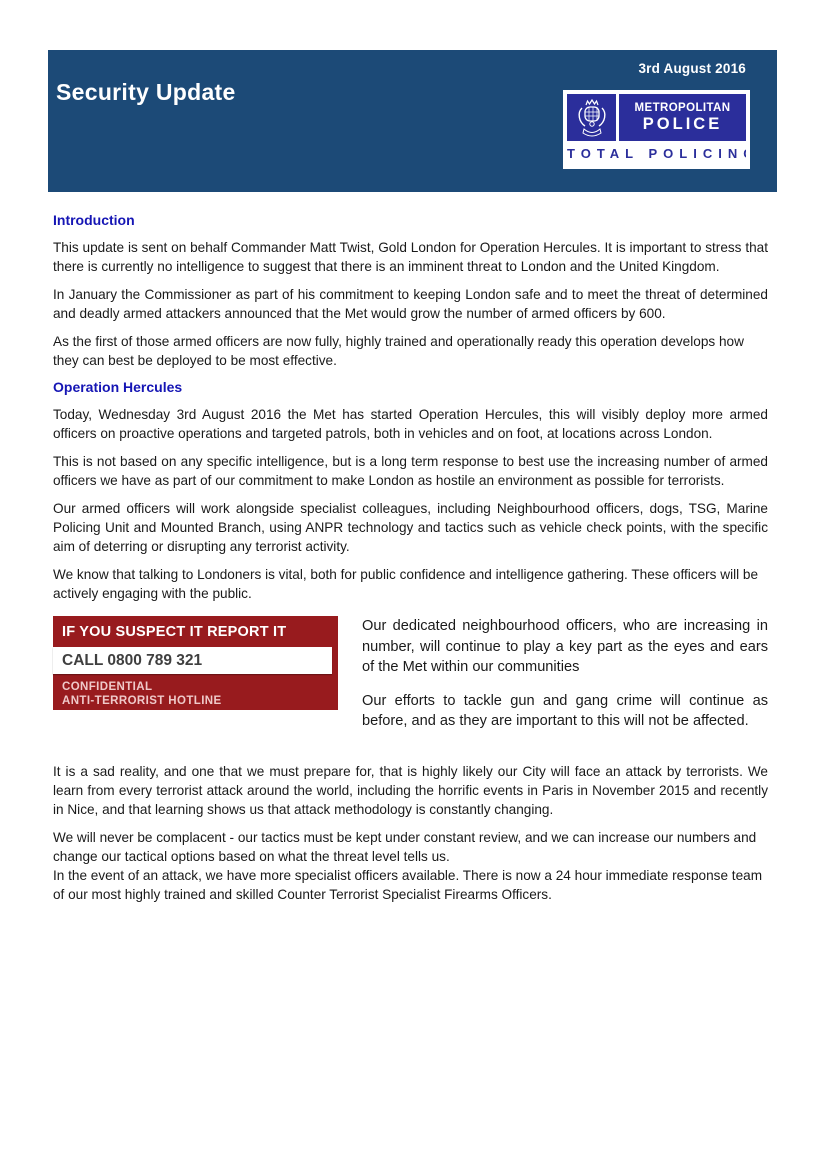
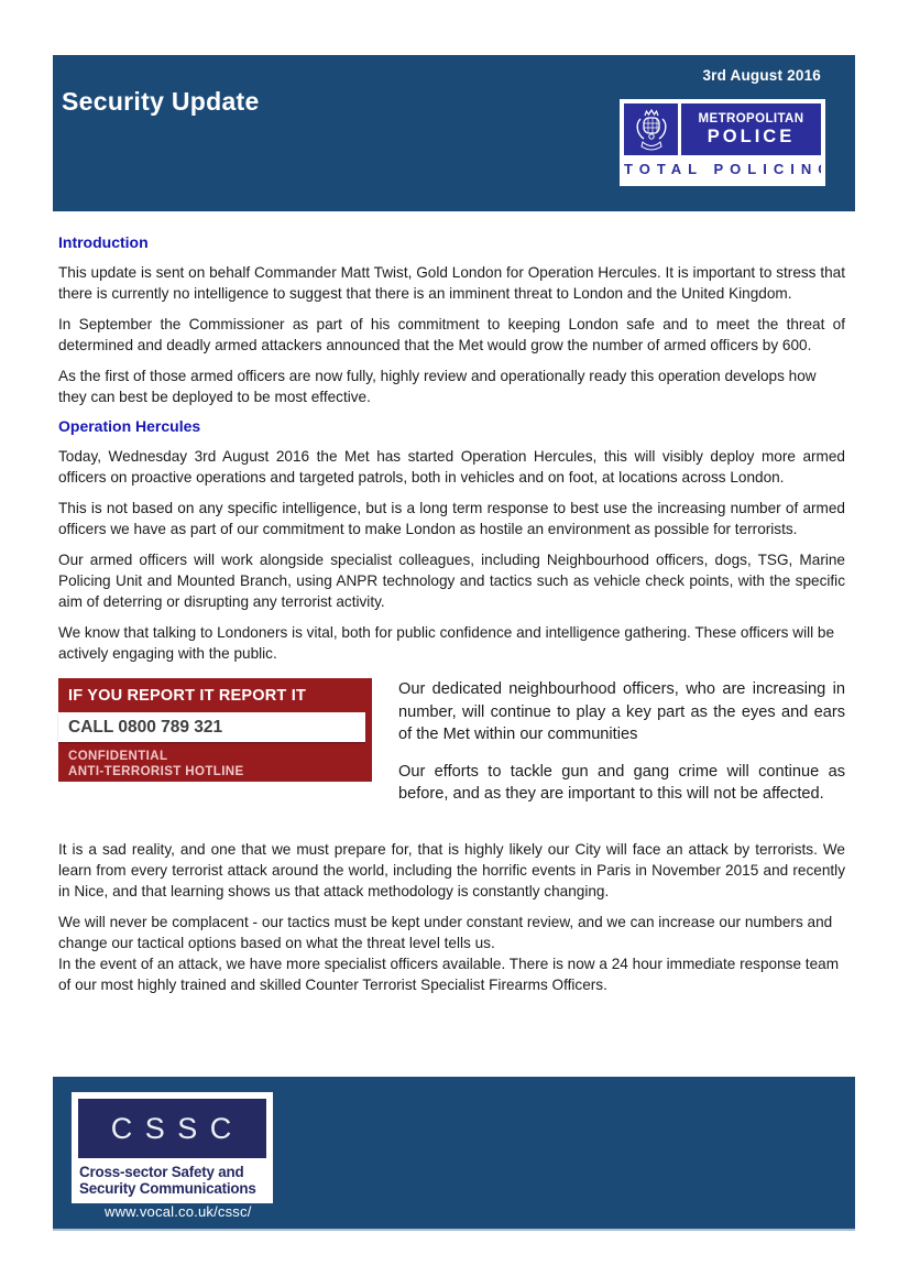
  3rd August 2016
  Security Update
  METROPOLITAN
  POLICE
  TOTAL POLICIN
  Introduction
  This update is sent on behalf Commander Matt Twist, Gold London for Operation Hercules. It is important to stress that there is currently no intelligence to suggest that there is an imminent threat to London and the United Kingdom.
- In January the Commissioner as part of his commitment to keeping London safe and to meet the threat of determined and deadly armed attackers announced that the Met would grow the number of armed officers by 600.
+ In September the Commissioner as part of his commitment to keeping London safe and to meet the threat of determined and deadly armed attackers announced that the Met would grow the number of armed officers by 600.
- As the first of those armed officers are now fully, highly trained and operationally ready this operation develops how they can best be deployed to be most effective.
+ As the first of those armed officers are now fully, highly review and operationally ready this operation develops how they can best be deployed to be most effective.
  Operation Hercules
  Today, Wednesday 3rd August 2016 the Met has started Operation Hercules, this will visibly deploy more armed officers on proactive operations and targeted patrols, both in vehicles and on foot, at locations across London.
  This is not based on any specific intelligence, but is a long term response to best use the increasing number of armed officers we have as part of our commitment to make London as hostile an environment as possible for terrorists.
  Our armed officers will work alongside specialist colleagues, including Neighbourhood officers, dogs, TSG, Marine Policing Unit and Mounted Branch, using ANPR technology and tactics such as vehicle check points, with the specific aim of deterring or disrupting any terrorist activity.
  We know that talking to Londoners is vital, both for public confidence and intelligence gathering. These officers will be actively engaging with the public.
- IF YOU SUSPECT IT REPORT IT
+ IF YOU REPORT IT REPORT IT
  CALL 0800 789 321
  CONFIDENTIAL
  ANTI-TERRORIST HOTLINE
  Our dedicated neighbourhood officers, who are increasing in number, will continue to play a key part as the eyes and ears of the Met within our communities
  Our efforts to tackle gun and gang crime will continue as before, and as they are important to this will not be affected.
  It is a sad reality, and one that we must prepare for, that is highly likely our City will face an attack by terrorists. We learn from every terrorist attack around the world, including the horrific events in Paris in November 2015 and recently in Nice, and that learning shows us that attack methodology is constantly changing.
  We will never be complacent - our tactics must be kept under constant review, and we can increase our numbers and change our tactical options based on what the threat level tells us.
  In the event of an attack, we have more specialist officers available. There is now a 24 hour immediate response team of our most highly trained and skilled Counter Terrorist Specialist Firearms Officers.
+ C S S C
+ Cross-sector Safety and
+ Security Communications
+ www.vocal.co.uk/cssc/
